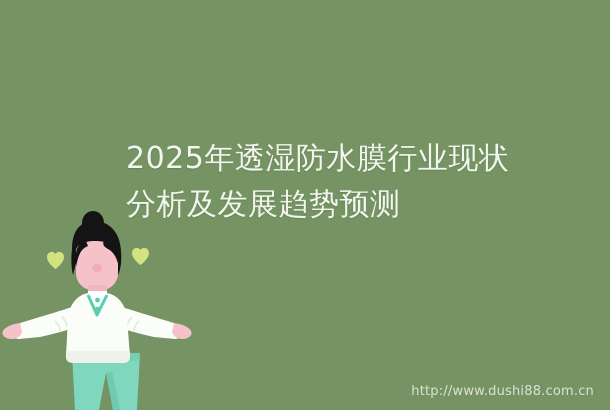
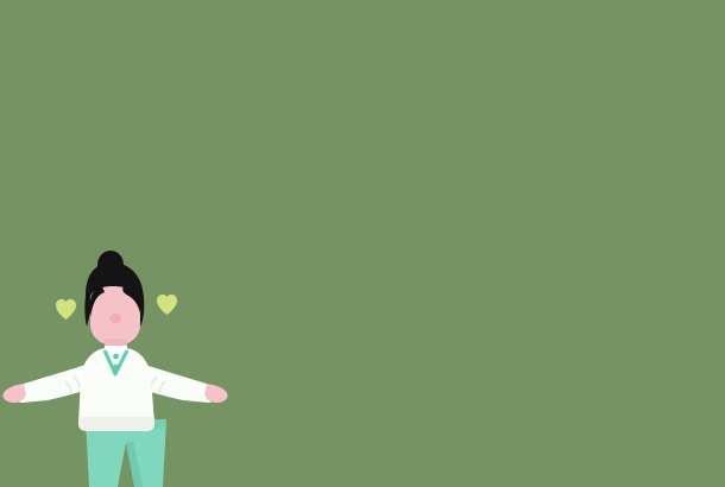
- 2025年透湿防水膜行业现状分析及发展趋势预测
- http://www.dushi88.com.cn
